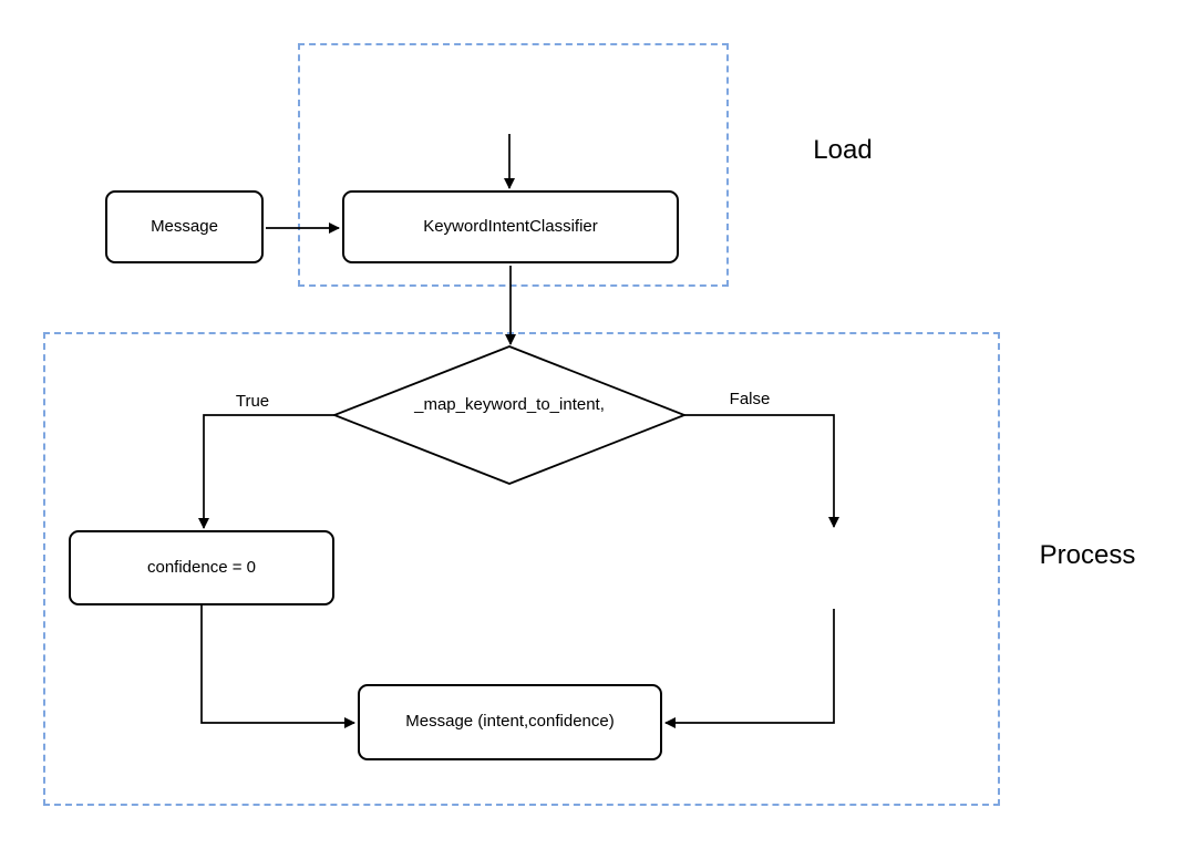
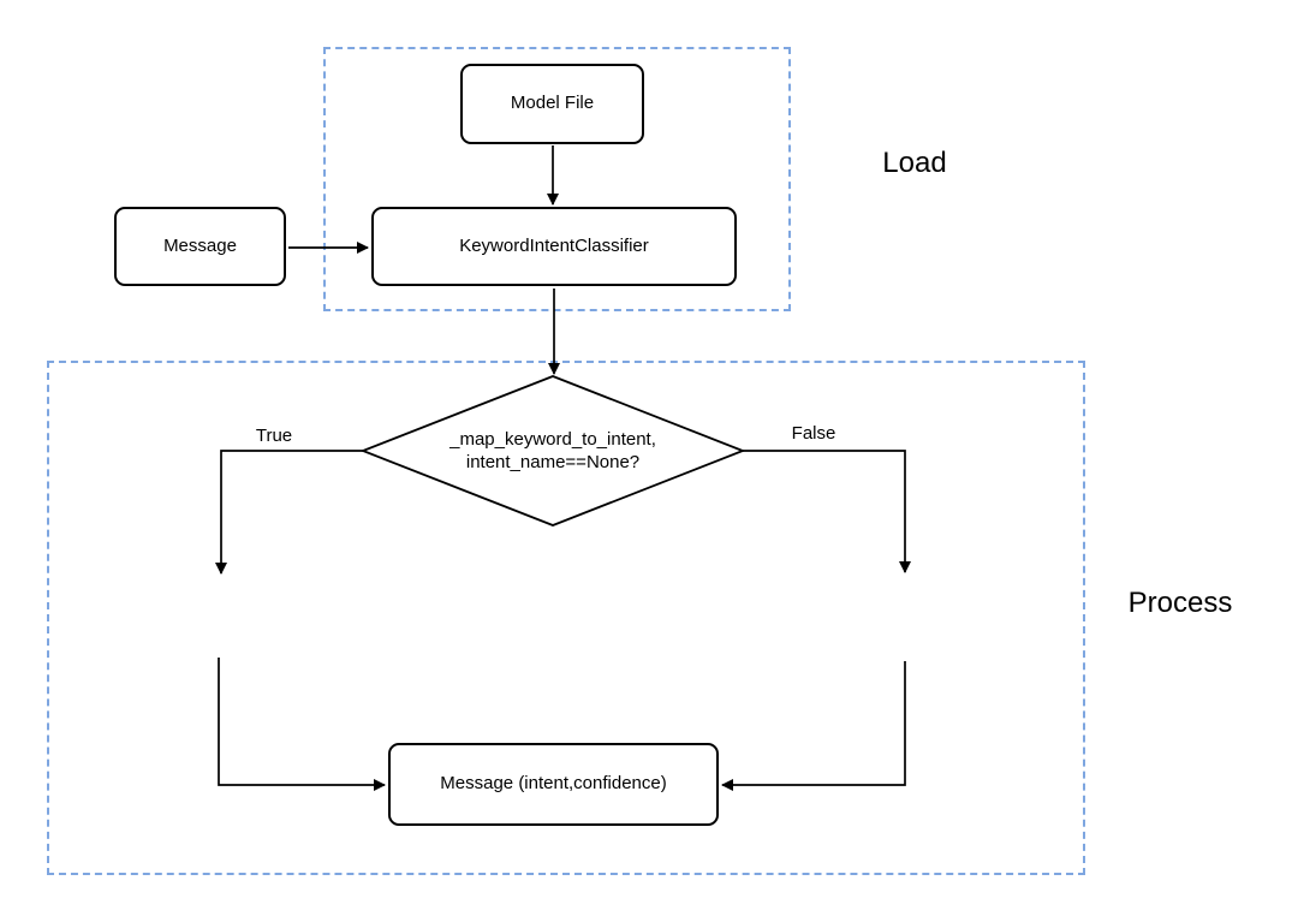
+ Model File
  KeywordIntentClassifier
  Message
- confidence = 0
  Message (intent,confidence)
  _map_keyword_to_intent,
+ intent_name==None?
  Load
  Process
  True
  False
